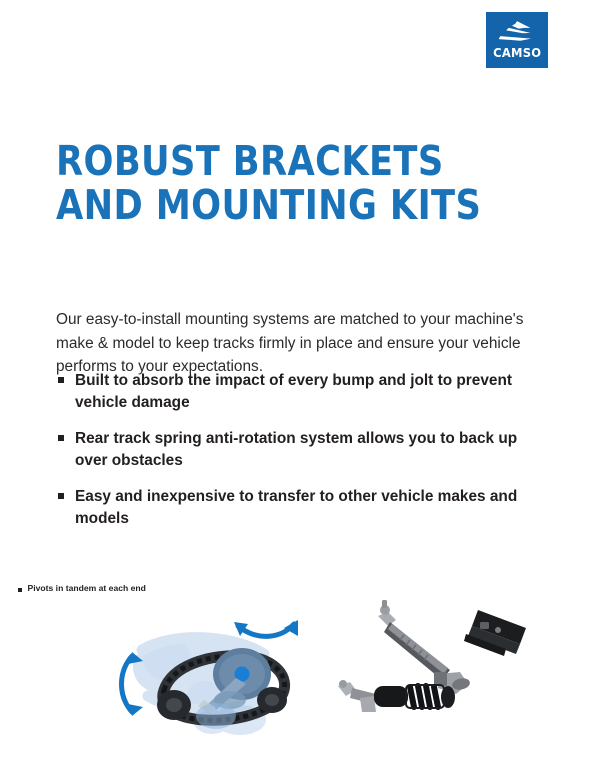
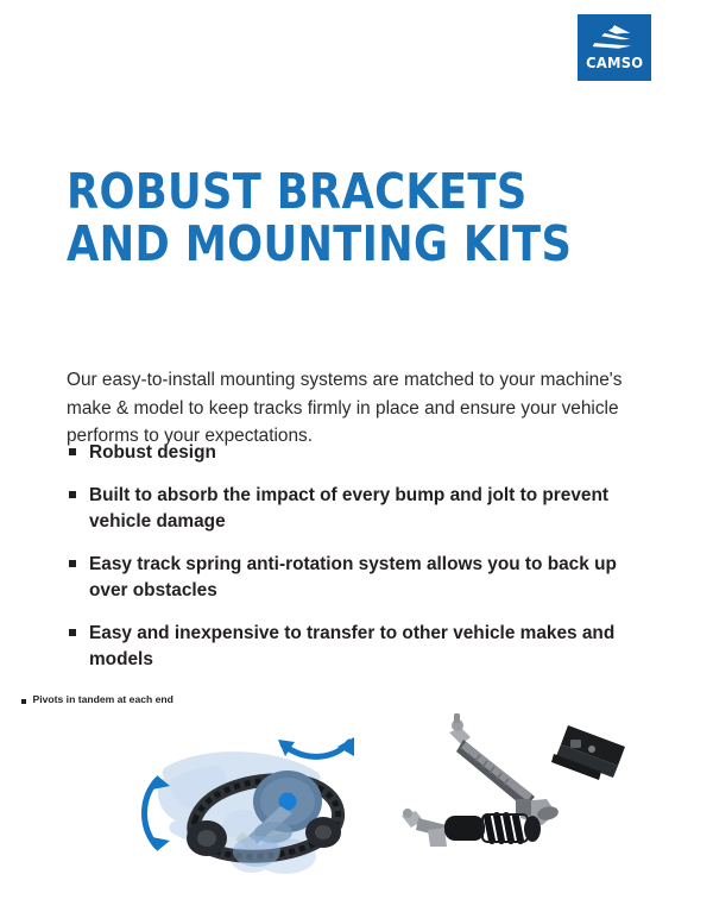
  CAMSO
  ROBUST BRACKETS
  AND MOUNTING KITS
  Our easy-to-install mounting systems are matched to your machine's make & model to keep tracks firmly in place and ensure your vehicle performs to your expectations.
+ Robust design
  Built to absorb the impact of every bump and jolt to prevent vehicle damage
- Rear track spring anti-rotation system allows you to back up over obstacles
+ Easy track spring anti-rotation system allows you to back up over obstacles
  Easy and inexpensive to transfer to other vehicle makes and models
  Pivots in tandem at each end
